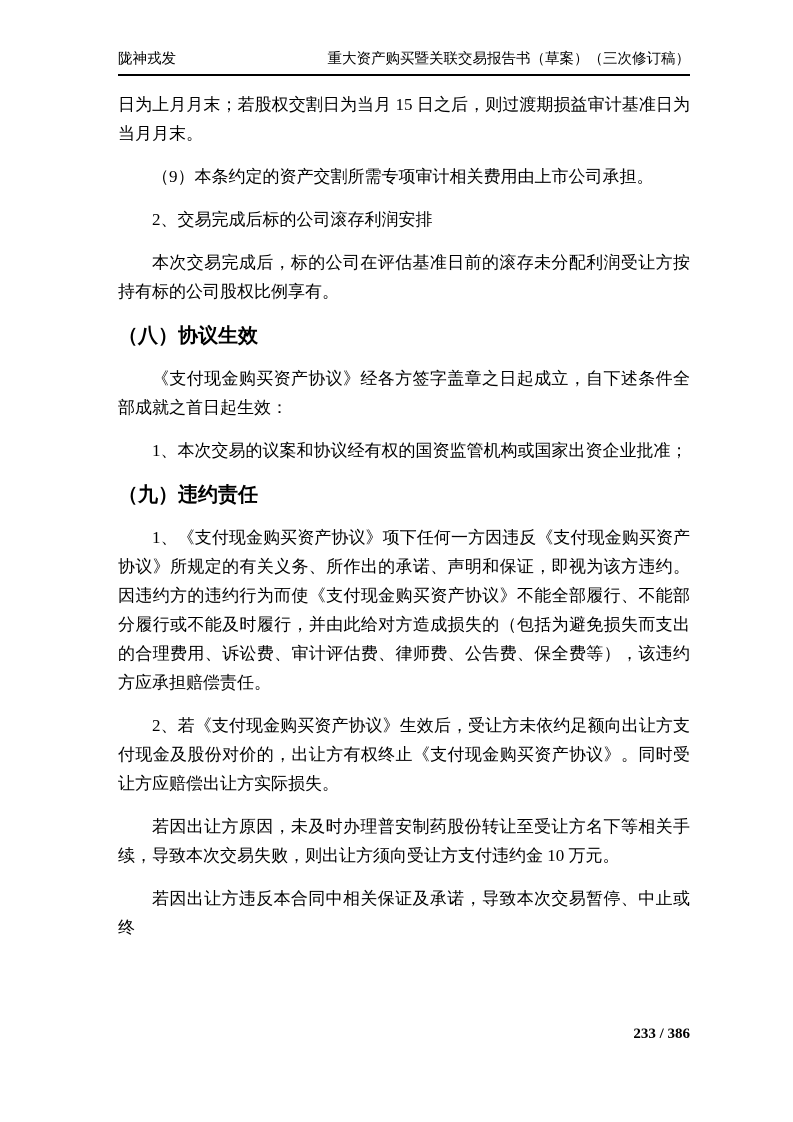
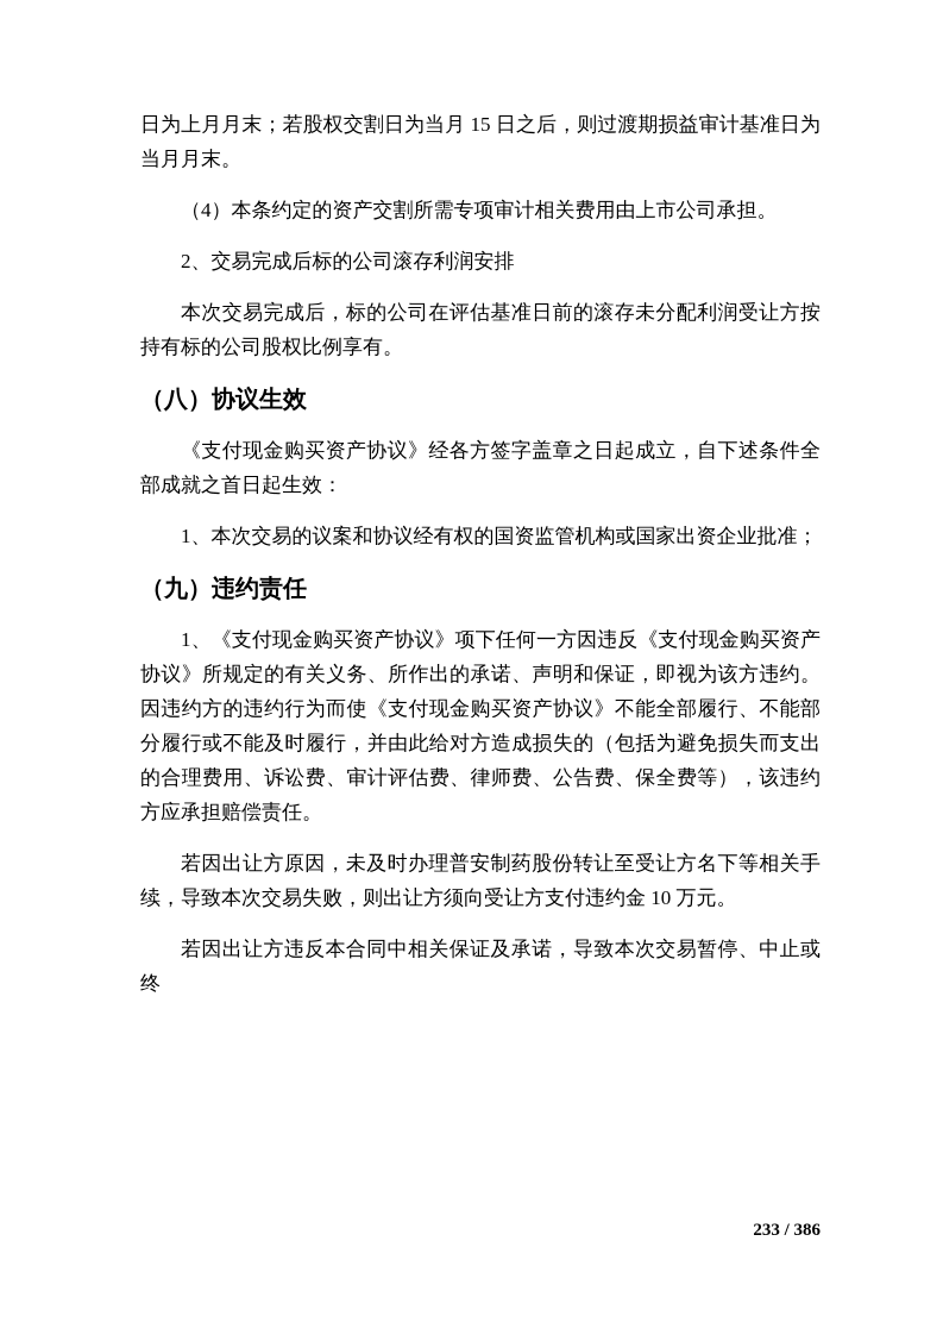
- 陇神戎发
- 重大资产购买暨关联交易报告书（草案）（三次修订稿）
  日为上月月末；若股权交割日为当月 15 日之后，则过渡期损益审计基准日为当月月末。
- （9）本条约定的资产交割所需专项审计相关费用由上市公司承担。
+ （4）本条约定的资产交割所需专项审计相关费用由上市公司承担。
  2、交易完成后标的公司滚存利润安排
  本次交易完成后，标的公司在评估基准日前的滚存未分配利润受让方按持有标的公司股权比例享有。
  （八）协议生效
  《支付现金购买资产协议》经各方签字盖章之日起成立，自下述条件全部成就之首日起生效：
  1、本次交易的议案和协议经有权的国资监管机构或国家出资企业批准；
  （九）违约责任
  1、《支付现金购买资产协议》项下任何一方因违反《支付现金购买资产协议》所规定的有关义务、所作出的承诺、声明和保证，即视为该方违约。因违约方的违约行为而使《支付现金购买资产协议》不能全部履行、不能部分履行或不能及时履行，并由此给对方造成损失的（包括为避免损失而支出的合理费用、诉讼费、审计评估费、律师费、公告费、保全费等），该违约方应承担赔偿责任。
- 2、若《支付现金购买资产协议》生效后，受让方未依约足额向出让方支付现金及股份对价的，出让方有权终止《支付现金购买资产协议》。同时受让方应赔偿出让方实际损失。
  若因出让方原因，未及时办理普安制药股份转让至受让方名下等相关手续，导致本次交易失败，则出让方须向受让方支付违约金 10 万元。
  若因出让方违反本合同中相关保证及承诺，导致本次交易暂停、中止或终
  233 / 386
